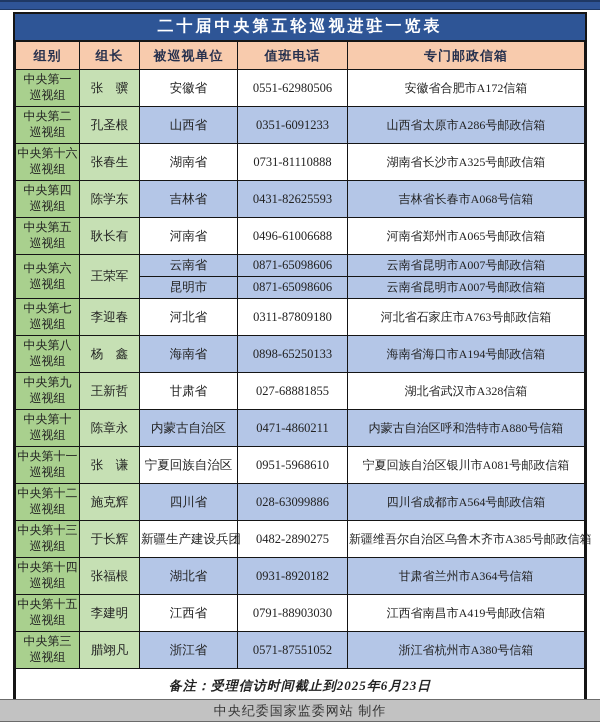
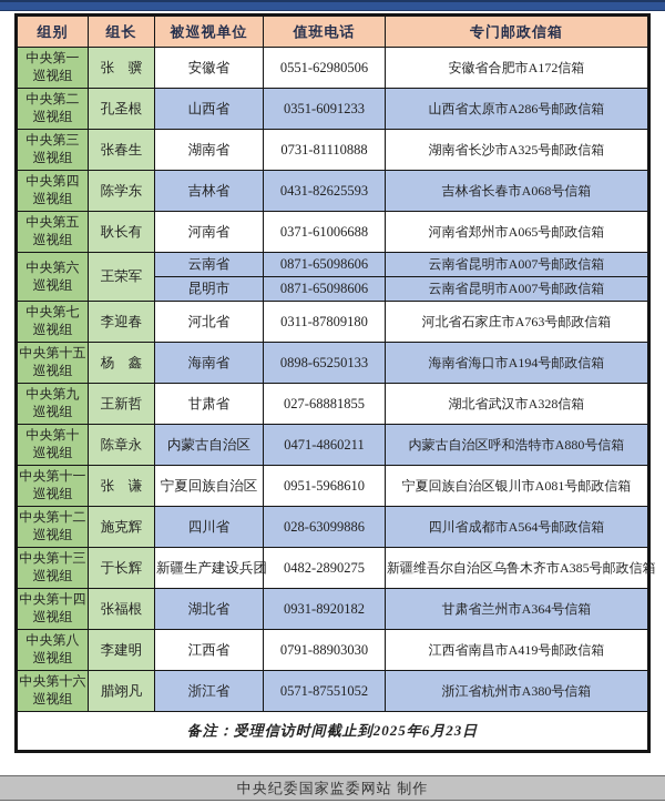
- 二十届中央第五轮巡视进驻一览表
  组别	组长	被巡视单位	值班电话	专门邮政信箱
  中央第一 巡视组	张 骥	安徽省	0551-62980506	安徽省合肥市A172信箱
  中央第二 巡视组	孔圣根	山西省	0351-6091233	山西省太原市A286号邮政信箱
- 中央第十六 巡视组	张春生	湖南省	0731-81110888	湖南省长沙市A325号邮政信箱
+ 中央第三 巡视组	张春生	湖南省	0731-81110888	湖南省长沙市A325号邮政信箱
  中央第四 巡视组	陈学东	吉林省	0431-82625593	吉林省长春市A068号信箱
- 中央第五 巡视组	耿长有	河南省	0496-61006688	河南省郑州市A065号邮政信箱
+ 中央第五 巡视组	耿长有	河南省	0371-61006688	河南省郑州市A065号邮政信箱
  中央第六 巡视组	王荣军	云南省	0871-65098606	云南省昆明市A007号邮政信箱
  昆明市	0871-65098606	云南省昆明市A007号邮政信箱
  中央第七 巡视组	李迎春	河北省	0311-87809180	河北省石家庄市A763号邮政信箱
- 中央第八 巡视组	杨 鑫	海南省	0898-65250133	海南省海口市A194号邮政信箱
+ 中央第十五 巡视组	杨 鑫	海南省	0898-65250133	海南省海口市A194号邮政信箱
  中央第九 巡视组	王新哲	甘肃省	027-68881855	湖北省武汉市A328信箱
  中央第十 巡视组	陈章永	内蒙古自治区	0471-4860211	内蒙古自治区呼和浩特市A880号信箱
  中央第十一 巡视组	张 谦	宁夏回族自治区	0951-5968610	宁夏回族自治区银川市A081号邮政信箱
  中央第十二 巡视组	施克辉	四川省	028-63099886	四川省成都市A564号邮政信箱
  中央第十三 巡视组	于长辉	新疆生产建设兵团	0482-2890275	新疆维吾尔自治区乌鲁木齐市A385号邮政信箱
  中央第十四 巡视组	张福根	湖北省	0931-8920182	甘肃省兰州市A364号信箱
- 中央第十五 巡视组	李建明	江西省	0791-88903030	江西省南昌市A419号邮政信箱
+ 中央第八 巡视组	李建明	江西省	0791-88903030	江西省南昌市A419号邮政信箱
- 中央第三 巡视组	腊翊凡	浙江省	0571-87551052	浙江省杭州市A380号信箱
+ 中央第十六 巡视组	腊翊凡	浙江省	0571-87551052	浙江省杭州市A380号信箱
  备注：受理信访时间截止到2025年6月23日
  中央纪委国家监委网站 制作
